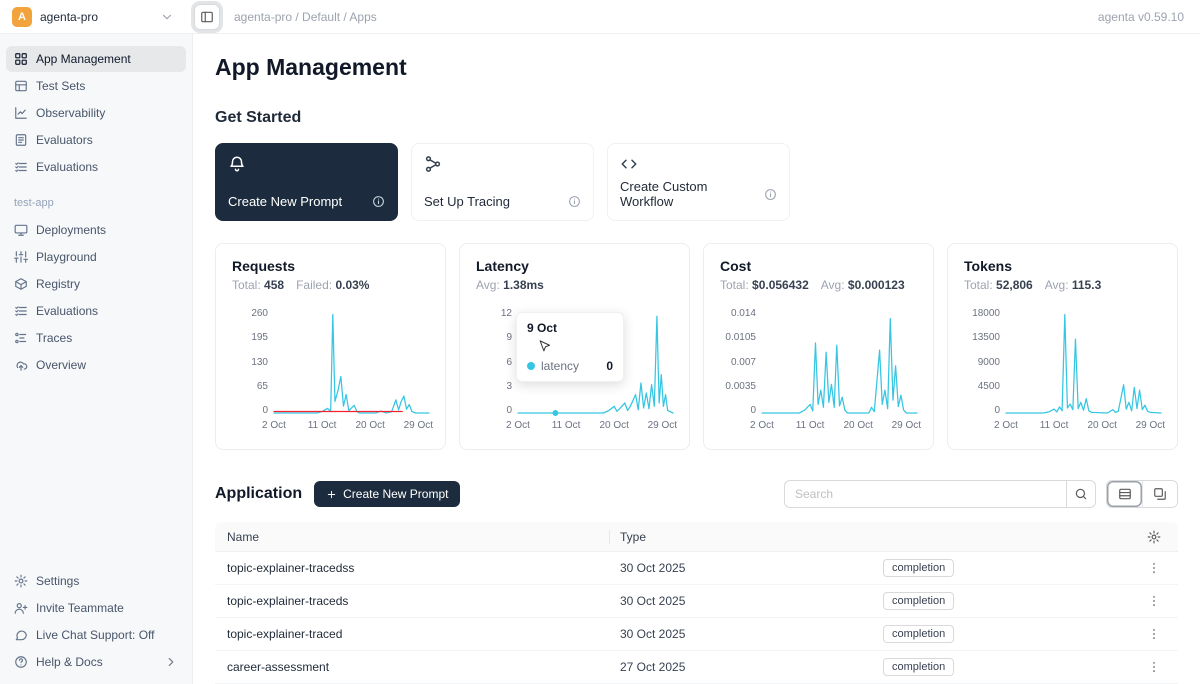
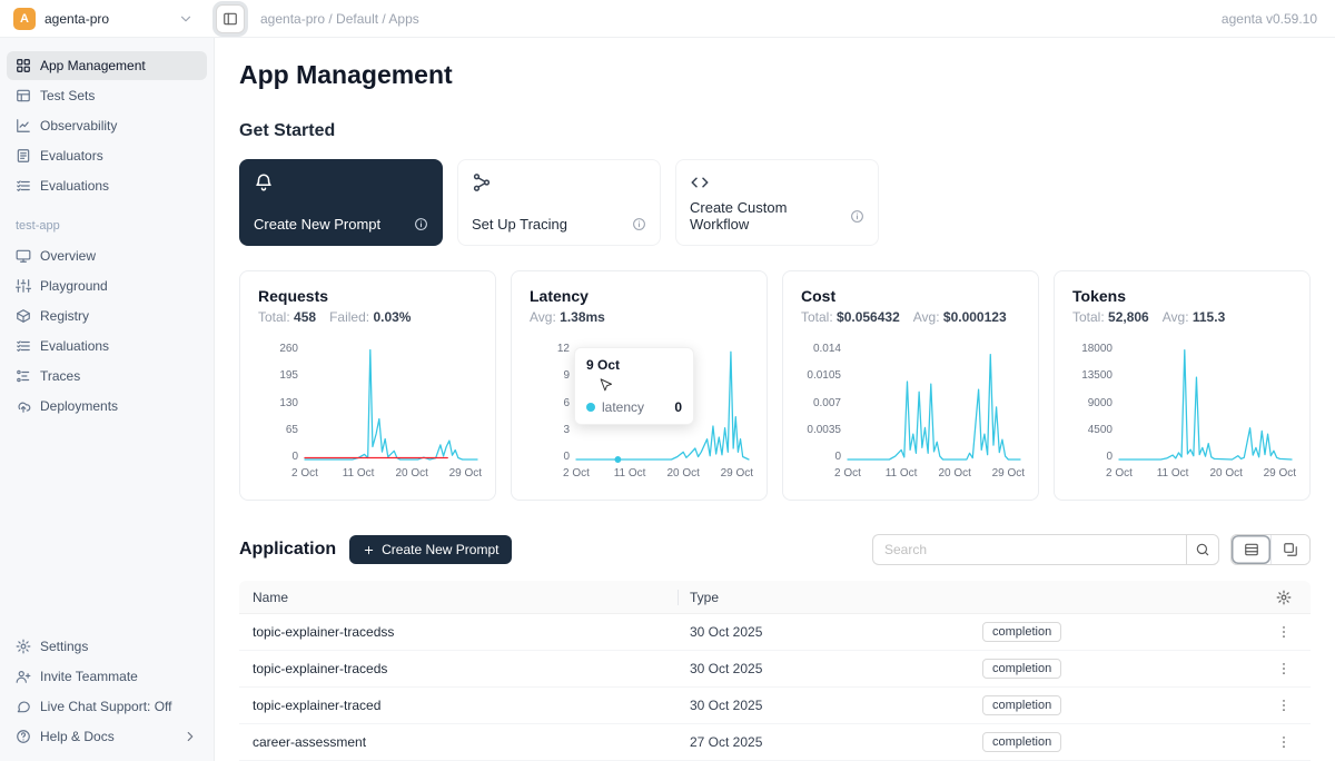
  A
  agenta-pro
  agenta-pro / Default / Apps
  agenta v0.59.10
  App Management
  Test Sets
  Observability
  Evaluators
  Evaluations
  test-app
- Deployments
+ Overview
  Playground
  Registry
  Evaluations
  Traces
- Overview
+ Deployments
  Settings
  Invite Teammate
  Live Chat Support: Off
  Help & Docs
  App Management
  Get Started
  Create New Prompt
  Set Up Tracing
  Create Custom Workflow
  Requests
  Total: 458
  Failed: 0.03%
  260
  195
  130
  65
  0
  2 Oct
  11 Oct
  20 Oct
  29 Oct
  Latency
  Avg: 1.38ms
  12
  9
  6
  3
  0
  2 Oct
  11 Oct
  20 Oct
  29 Oct
  9 Oct
  latency
  0
  Cost
  Total: $0.056432
  Avg: $0.000123
  0.014
  0.0105
  0.007
  0.0035
  0
  2 Oct
  11 Oct
  20 Oct
  29 Oct
  Tokens
  Total: 52,806
  Avg: 115.3
  18000
  13500
  9000
  4500
  0
  2 Oct
  11 Oct
  20 Oct
  29 Oct
  Application
  Create New Prompt
  Search
  Name
  Type
  topic-explainer-tracedss
  30 Oct 2025
  completion
  topic-explainer-traceds
  30 Oct 2025
  completion
  topic-explainer-traced
  30 Oct 2025
  completion
  career-assessment
  27 Oct 2025
  completion
